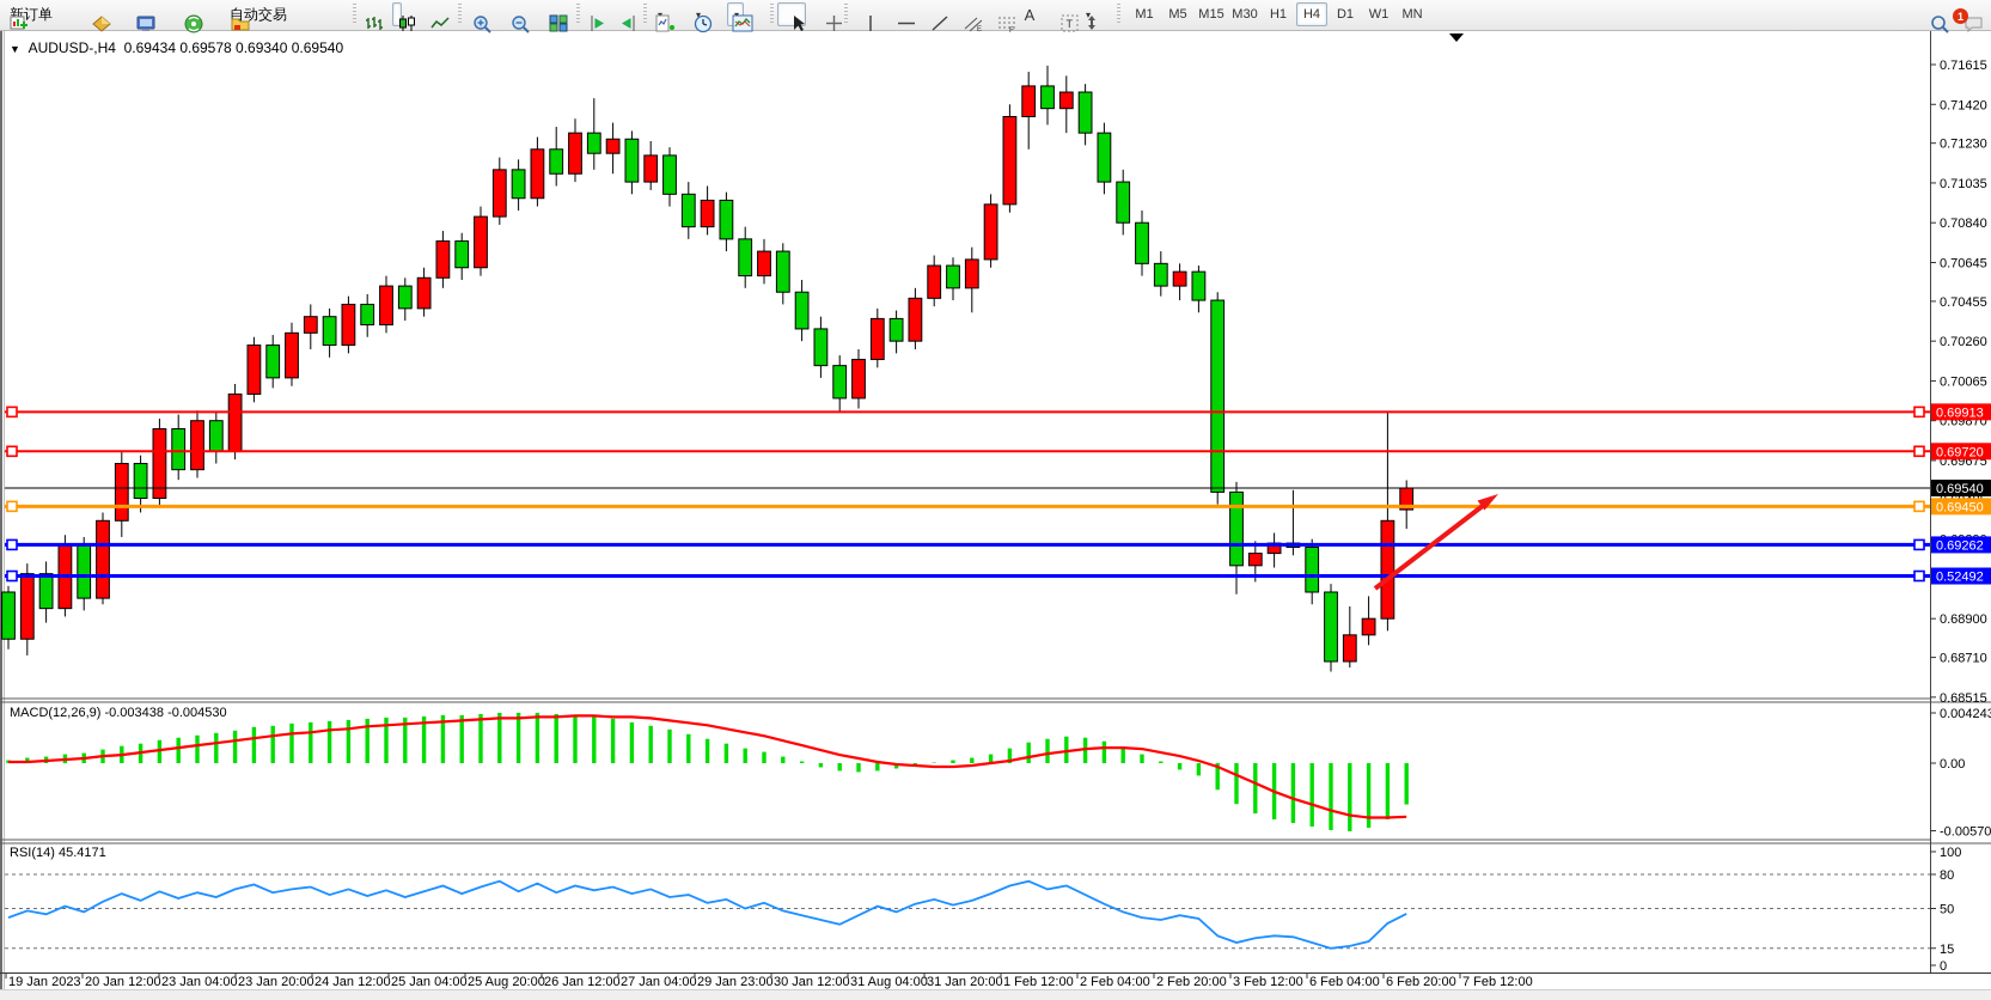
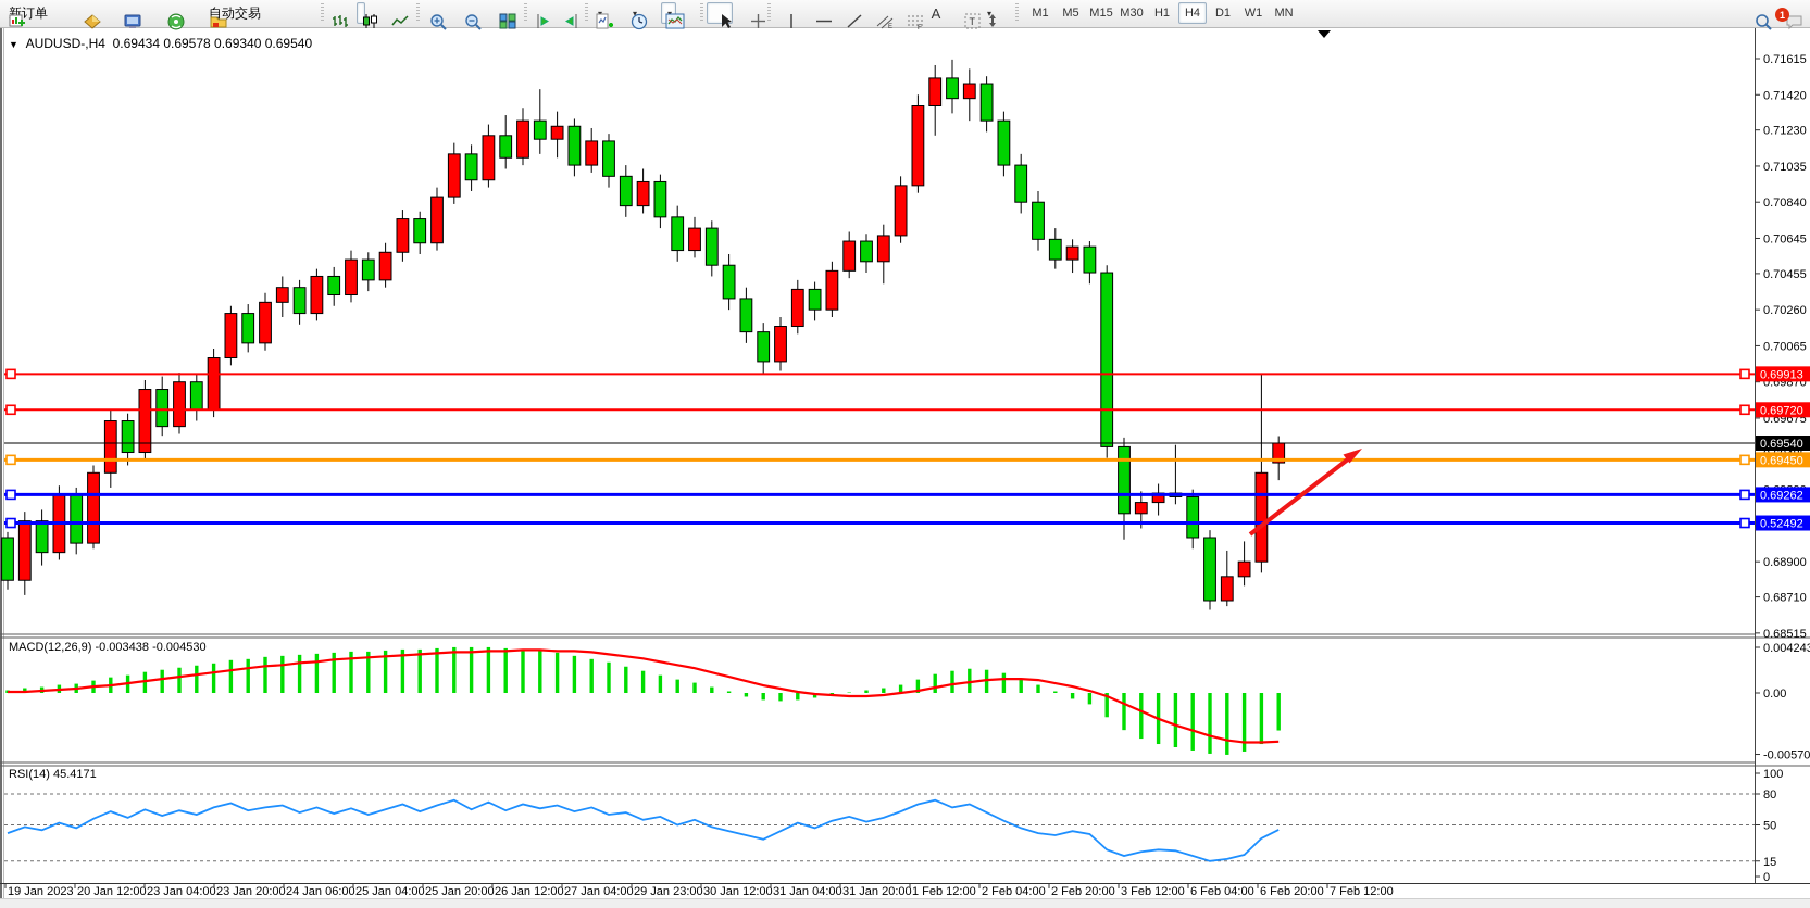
  新订单
  自动交易
  ▾
  ▾
  ▾
  A
  T
  ▾
  M1
  M5
  M15
  M30
  H1
  H4
  D1
  W1
  MN
  1
  0.71615
  0.71420
  0.71230
  0.71035
  0.70840
  0.70645
  0.70455
  0.70260
  0.70065
  0.69870
  0.69675
  0.68900
  0.68710
  0.68515
  0.69913
  0.69720
  0.69540
  0.69450
  0.69262
  0.52492
  0.00424
  0.00
  -0.00570
  100
  80
  50
  15
  0
  19 Jan 2023
  20 Jan 12:00
  23 Jan 04:00
  23 Jan 20:00
- 24 Jan 12:00
+ 24 Jan 06:00
  25 Jan 04:00
- 25 Aug 20:00
+ 25 Jan 20:00
  26 Jan 12:00
  27 Jan 04:00
  29 Jan 23:00
  30 Jan 12:00
- 31 Aug 04:00
+ 31 Jan 04:00
  31 Jan 20:00
  1 Feb 12:00
  2 Feb 04:00
  2 Feb 20:00
  3 Feb 12:00
  6 Feb 04:00
  6 Feb 20:00
  7 Feb 12:00
  ▼ AUDUSD-,H4 0.69434 0.69578 0.69340 0.69540
  MACD(12,26,9) -0.003438 -0.004530
  RSI(14) 45.4171
